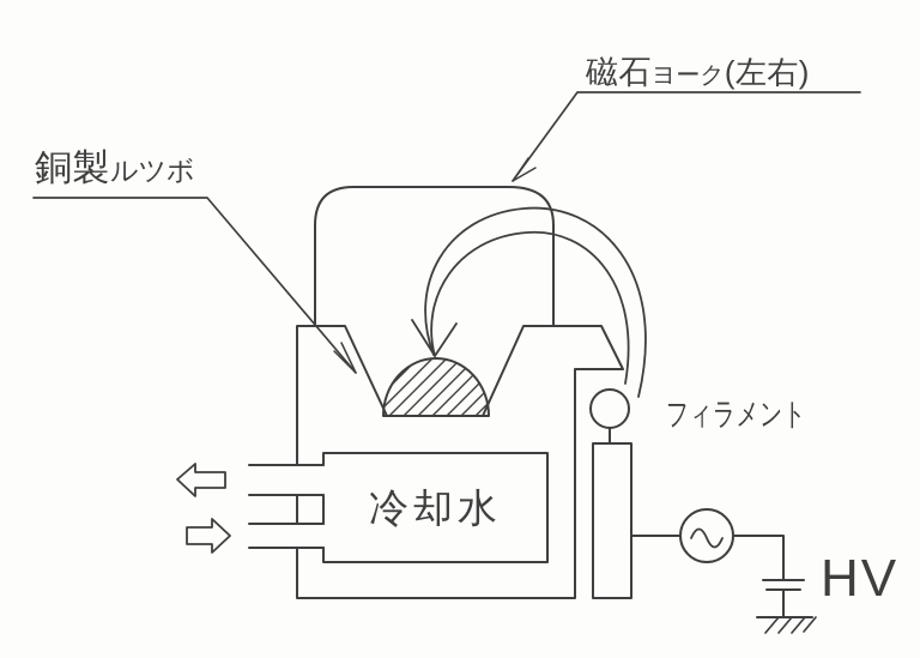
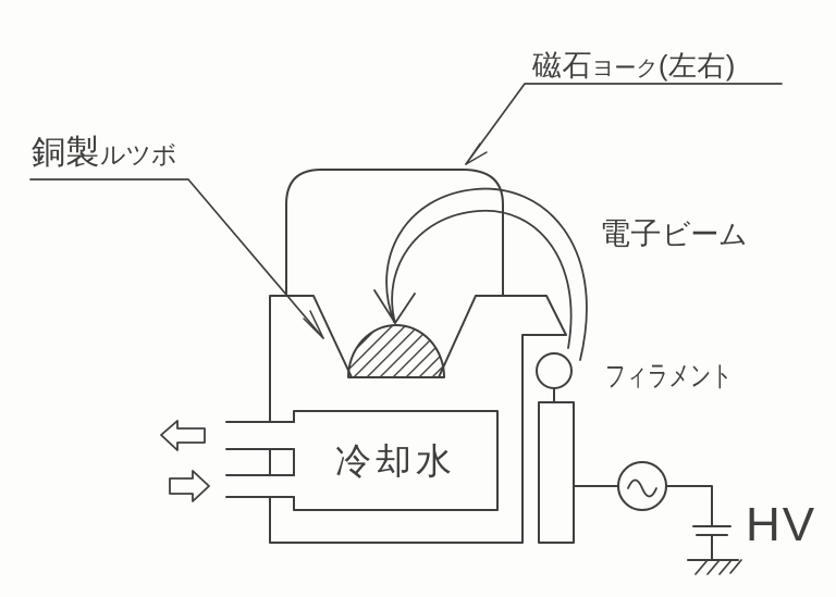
  磁石ヨーク(左右)
  銅製ルツボ
+ 電子ビーム
  フィラメント
  冷却水
  HV
